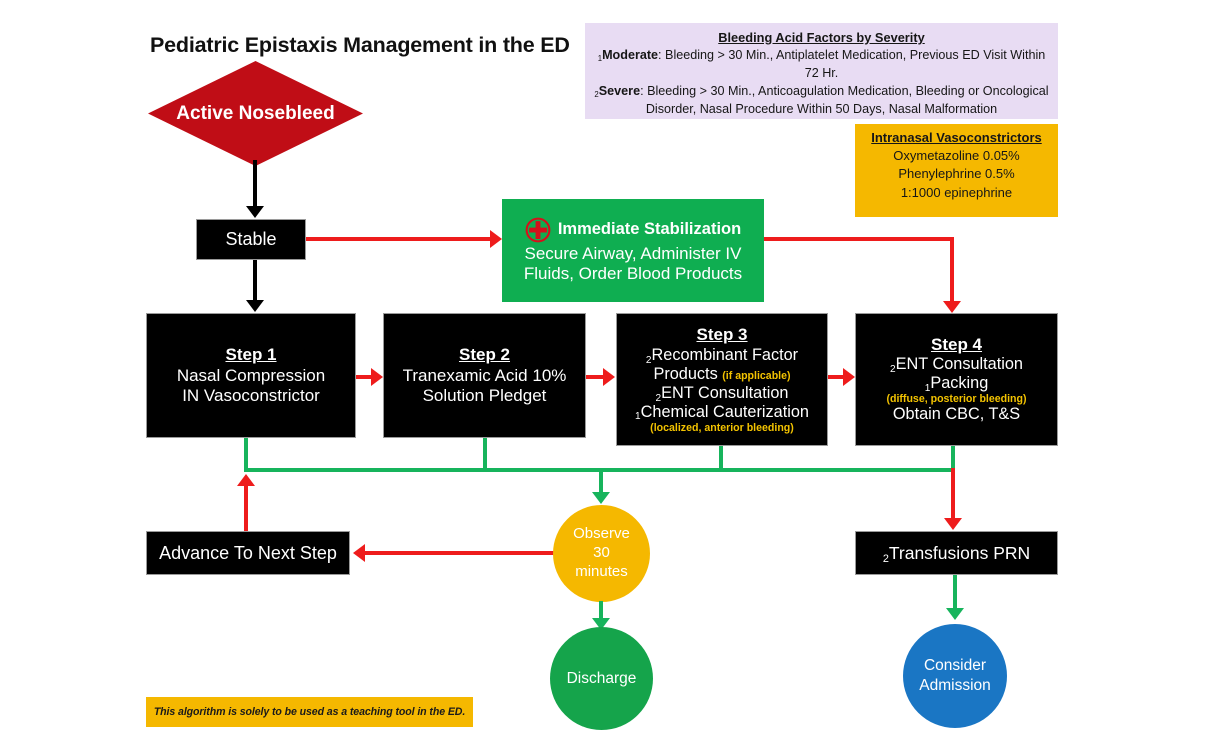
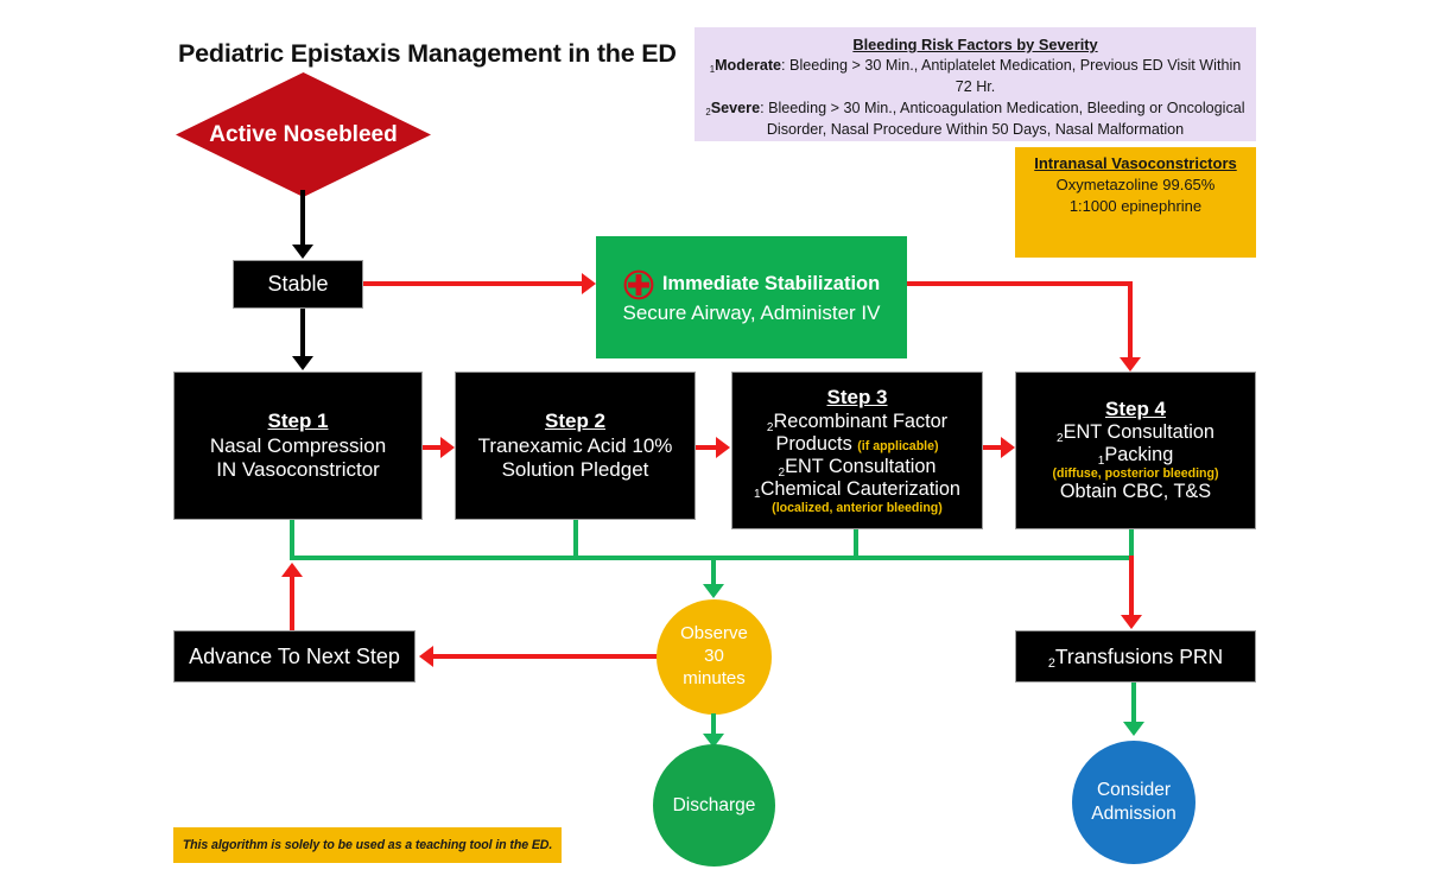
  Pediatric Epistaxis Management in the ED
- Bleeding Acid Factors by Severity
+ Bleeding Risk Factors by Severity
  1Moderate: Bleeding > 30 Min., Antiplatelet Medication, Previous ED Visit Within 72 Hr.
  2Severe: Bleeding > 30 Min., Anticoagulation Medication, Bleeding or Oncological Disorder, Nasal Procedure Within 50 Days, Nasal Malformation
  Intranasal Vasoconstrictors
- Oxymetazoline 0.05%
+ Oxymetazoline 99.65%
- Phenylephrine 0.5%
  1:1000 epinephrine
  Active Nosebleed
  Stable
  Immediate Stabilization
  Secure Airway, Administer IV
- Fluids, Order Blood Products
  Step 1
  Nasal Compression
  IN Vasoconstrictor
  Step 2
  Tranexamic Acid 10%
  Solution Pledget
  Step 3
  2Recombinant Factor
  Products (if applicable)
  2ENT Consultation
  1Chemical Cauterization
  (localized, anterior bleeding)
  Step 4
  2ENT Consultation
  1Packing
  (diffuse, posterior bleeding)
  Obtain CBC, T&S
  Advance To Next Step
  Observe
  30
  minutes
  Discharge
  2Transfusions PRN
  Consider
  Admission
  This algorithm is solely to be used as a teaching tool in the ED.
